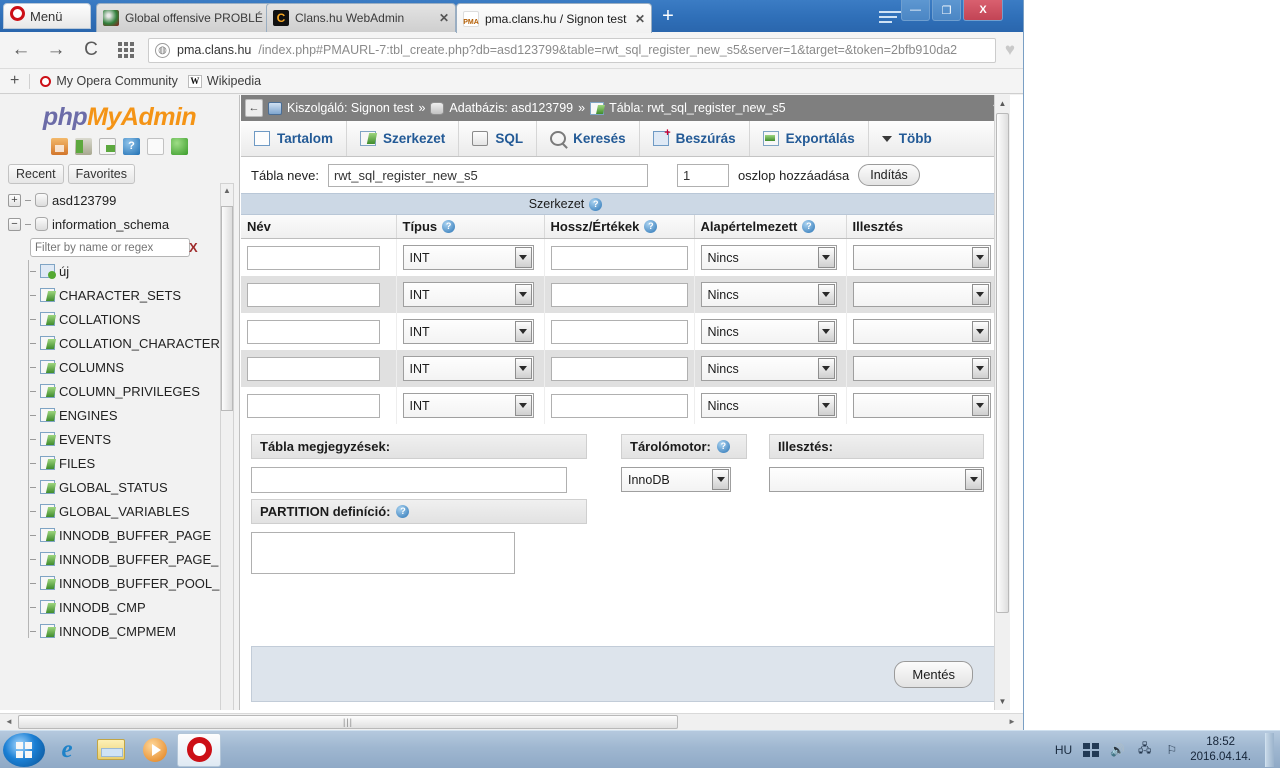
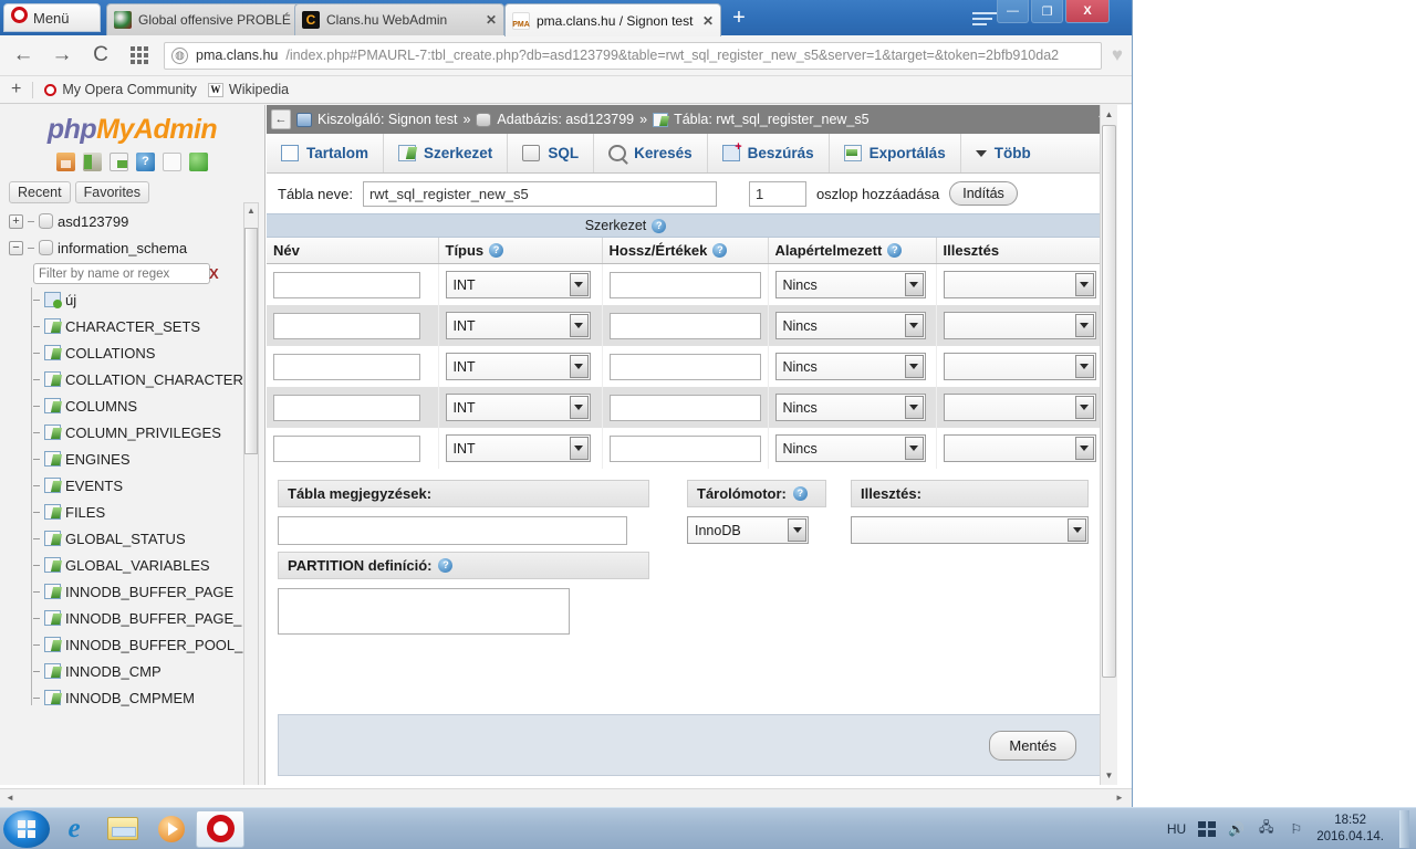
  Menü
  Global offensive PROBLÉ
  C
  Clans.hu WebAdmin
  ✕
  pma.clans.hu / Signon test
  ✕
  +
  —
  ❐
  X
  ←
  →
  C
  ◍
  pma.clans.hu
  /index.php#PMAURL-7:tbl_create.php?db=asd123799&table=rwt_sql_register_new_s5&server=1&target=&token=2bfb910da2
  ♥
  +
  My Opera Community
  W
  Wikipedia
  phpMyAdmin
  ?
  Recent
  Favorites
  +
  asd123799
  −
  information_schema
  Filter by name or regex
  X
  új
  CHARACTER_SETS
  COLLATIONS
  COLLATION_CHARACTER
  COLUMNS
  COLUMN_PRIVILEGES
  ENGINES
  EVENTS
  FILES
  GLOBAL_STATUS
  GLOBAL_VARIABLES
  INNODB_BUFFER_PAGE
  INNODB_BUFFER_PAGE_
  INNODB_BUFFER_POOL_
  INNODB_CMP
  INNODB_CMPMEM
  ▲
  ←
  Kiszolgáló: Signon test
  »
  Adatbázis: asd123799
  »
  Tábla: rwt_sql_register_new_s5
  Tartalom
  Szerkezet
  SQL
  Keresés
  Beszúrás
  Exportálás
  Több
  Tábla neve:
  rwt_sql_register_new_s5
  1
  oszlop hozzáadása
  Indítás
  Szerkezet
  ?
  Név	Típus ?	Hossz/Értékek ?	Alapértelmezett ?	Illesztés
  	INT		Nincs
  	INT		Nincs
  	INT		Nincs
  	INT		Nincs
  	INT		Nincs
  Tábla megjegyzések:
  PARTITION definíció:
  ?
  Tárolómotor:
  ?
  InnoDB
  Illesztés:
  Mentés
  ▲
  ▼
  ◄
- |||
  ►
  e
  HU
  🔊
  🖧
  ⚐
  18:52
  2016.04.14.
